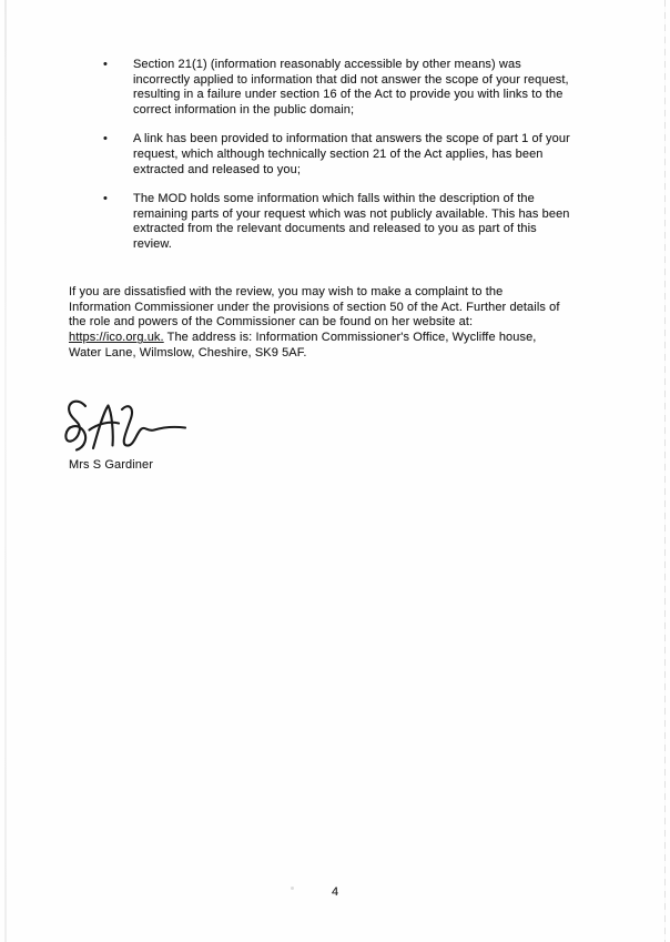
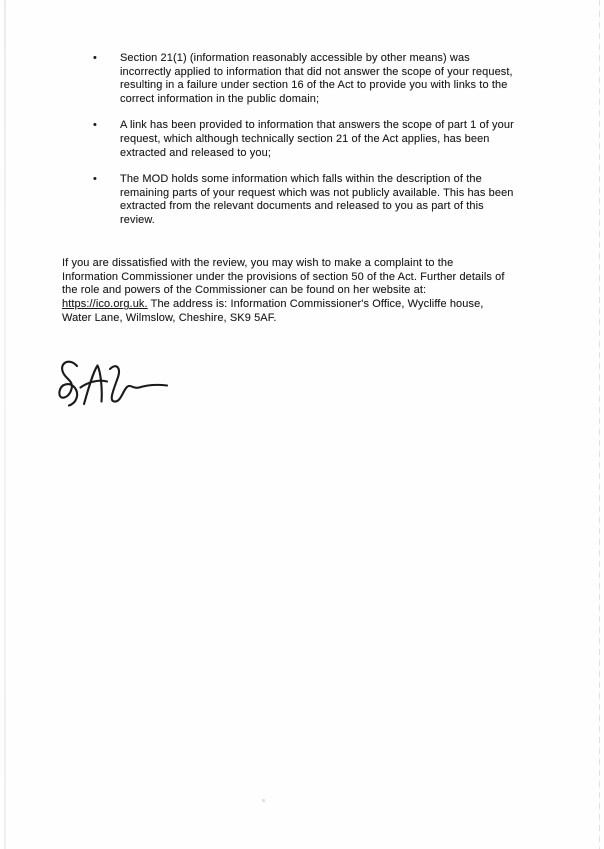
  •
  Section 21(1) (information reasonably accessible by other means) was
  incorrectly applied to information that did not answer the scope of your request,
  resulting in a failure under section 16 of the Act to provide you with links to the
  correct information in the public domain;
  •
  A link has been provided to information that answers the scope of part 1 of your
  request, which although technically section 21 of the Act applies, has been
  extracted and released to you;
  •
  The MOD holds some information which falls within the description of the
  remaining parts of your request which was not publicly available. This has been
  extracted from the relevant documents and released to you as part of this
  review.
  If you are dissatisfied with the review, you may wish to make a complaint to the
  Information Commissioner under the provisions of section 50 of the Act. Further details of
  the role and powers of the Commissioner can be found on her website at:
  https://ico.org.uk. The address is: Information Commissioner's Office, Wycliffe house,
  Water Lane, Wilmslow, Cheshire, SK9 5AF.
- Mrs S Gardiner
- 4
